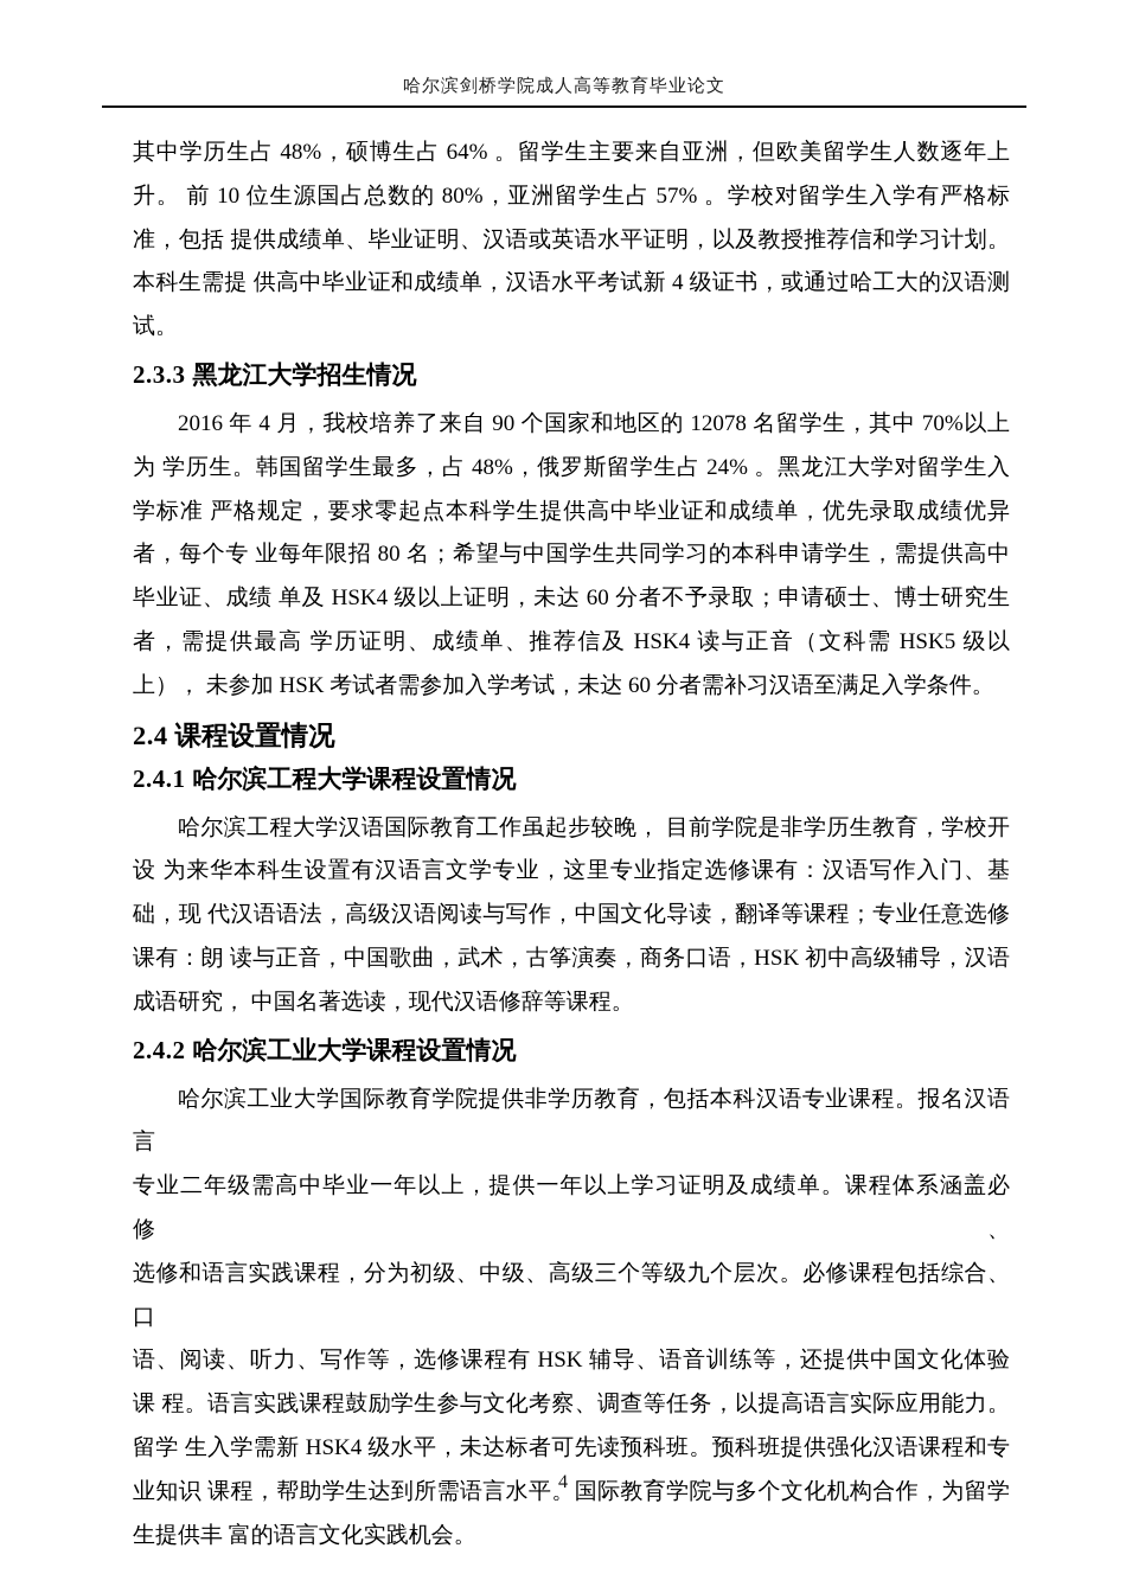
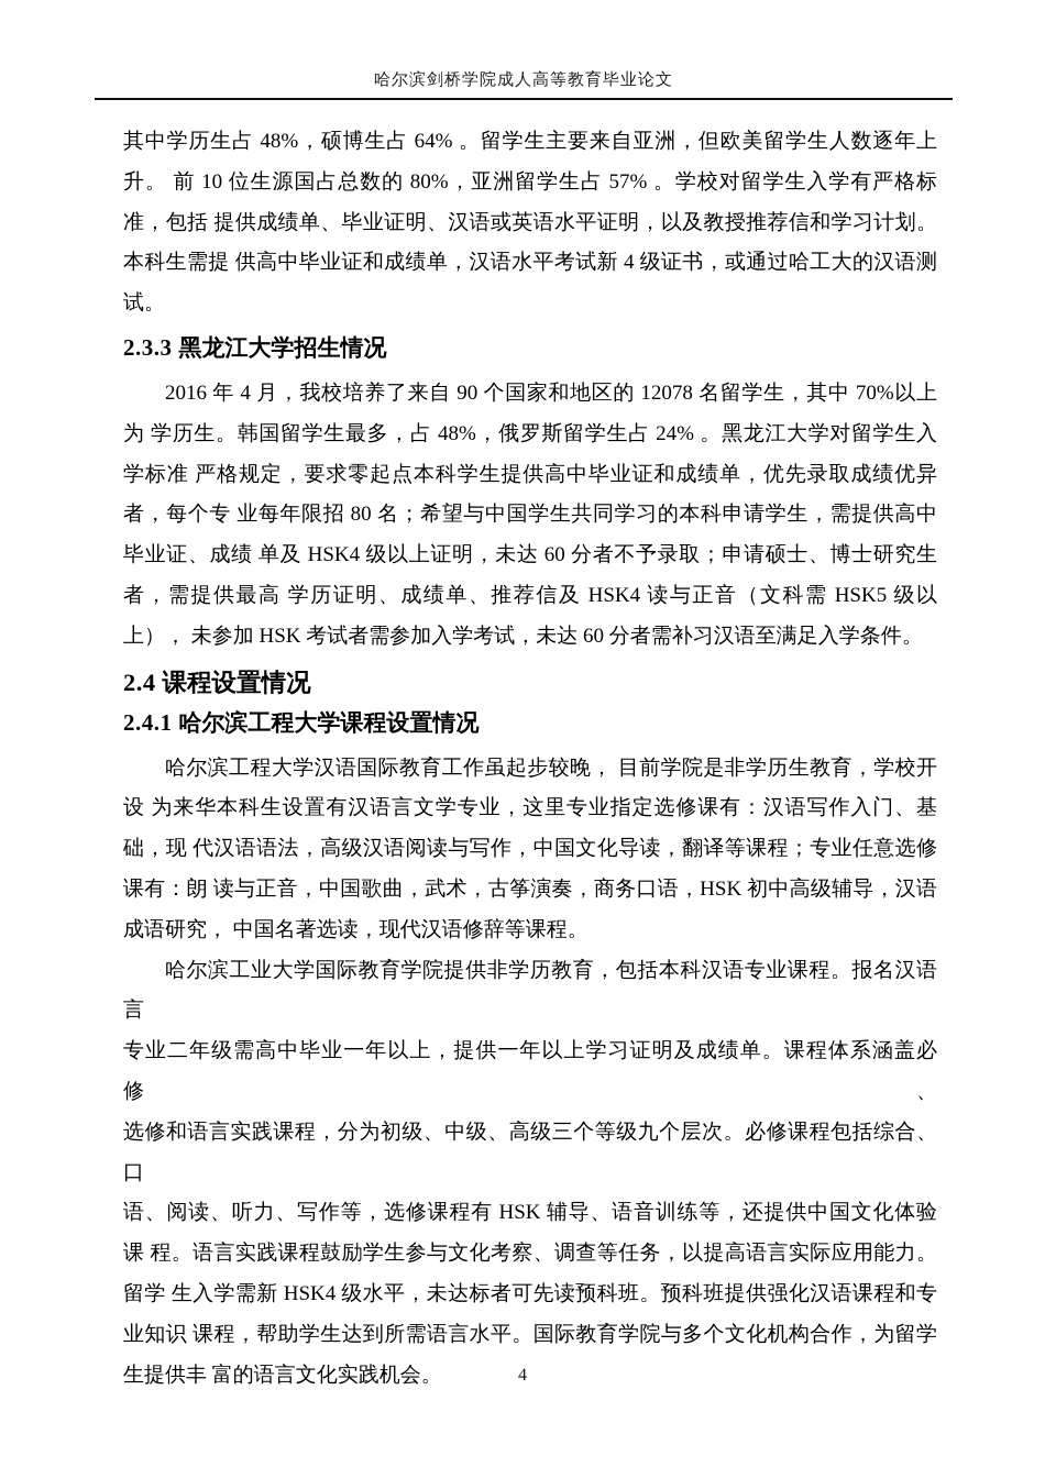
  哈尔滨剑桥学院成人高等教育毕业论文
  其中学历生占 48%，硕博生占 64% 。留学生主要来自亚洲，但欧美留学生人数逐年上
  升。 前 10 位生源国占总数的 80%，亚洲留学生占 57% 。学校对留学生入学有严格标
  准，包括 提供成绩单、毕业证明、汉语或英语水平证明，以及教授推荐信和学习计划。
  本科生需提 供高中毕业证和成绩单，汉语水平考试新 4 级证书，或通过哈工大的汉语测
  试。
  2.3.3 黑龙江大学招生情况
  2016 年 4 月，我校培养了来自 90 个国家和地区的 12078 名留学生，其中 70%以上
  为 学历生。韩国留学生最多，占 48%，俄罗斯留学生占 24% 。黑龙江大学对留学生入
  学标准 严格规定，要求零起点本科学生提供高中毕业证和成绩单，优先录取成绩优异
  者，每个专 业每年限招 80 名；希望与中国学生共同学习的本科申请学生，需提供高中
  毕业证、成绩 单及 HSK4 级以上证明，未达 60 分者不予录取；申请硕士、博士研究生
  者，需提供最高 学历证明、成绩单、推荐信及 HSK4 读与正音（文科需 HSK5 级以
  上）， 未参加 HSK 考试者需参加入学考试，未达 60 分者需补习汉语至满足入学条件。
  2.4 课程设置情况
  2.4.1 哈尔滨工程大学课程设置情况
  哈尔滨工程大学汉语国际教育工作虽起步较晚， 目前学院是非学历生教育，学校开
  设 为来华本科生设置有汉语言文学专业，这里专业指定选修课有：汉语写作入门、基
  础，现 代汉语语法，高级汉语阅读与写作，中国文化导读，翻译等课程；专业任意选修
  课有：朗 读与正音，中国歌曲，武术，古筝演奏，商务口语，HSK 初中高级辅导，汉语
  成语研究， 中国名著选读，现代汉语修辞等课程。
- 2.4.2 哈尔滨工业大学课程设置情况
  哈尔滨工业大学国际教育学院提供非学历教育，包括本科汉语专业课程。报名汉语言
  专业二年级需高中毕业一年以上，提供一年以上学习证明及成绩单。课程体系涵盖必修、
  选修和语言实践课程，分为初级、中级、高级三个等级九个层次。必修课程包括综合、口
  语、阅读、听力、写作等，选修课程有 HSK 辅导、语音训练等，还提供中国文化体验
  课 程。语言实践课程鼓励学生参与文化考察、调查等任务，以提高语言实际应用能力。
  留学 生入学需新 HSK4 级水平，未达标者可先读预科班。预科班提供强化汉语课程和专
  业知识 课程，帮助学生达到所需语言水平。国际教育学院与多个文化机构合作，为留学
  生提供丰 富的语言文化实践机会。
  4
